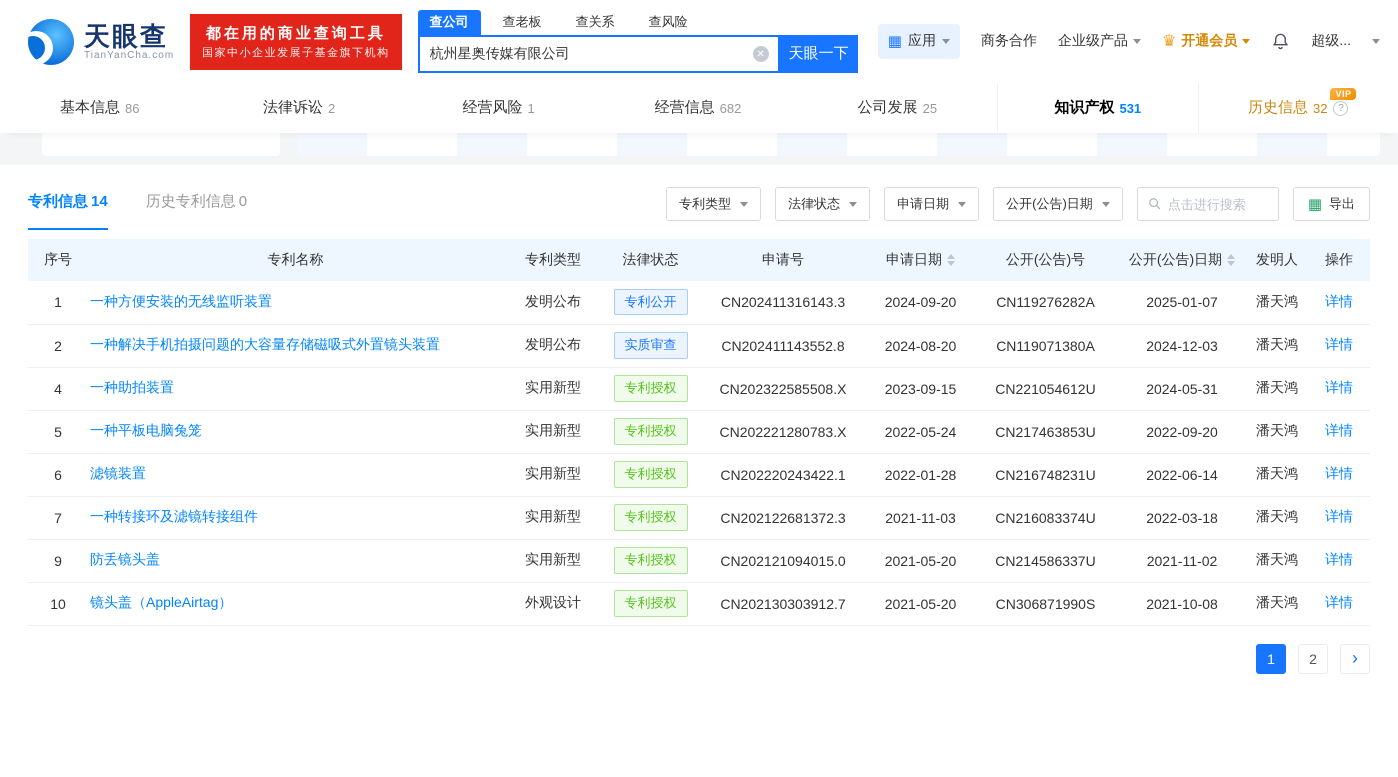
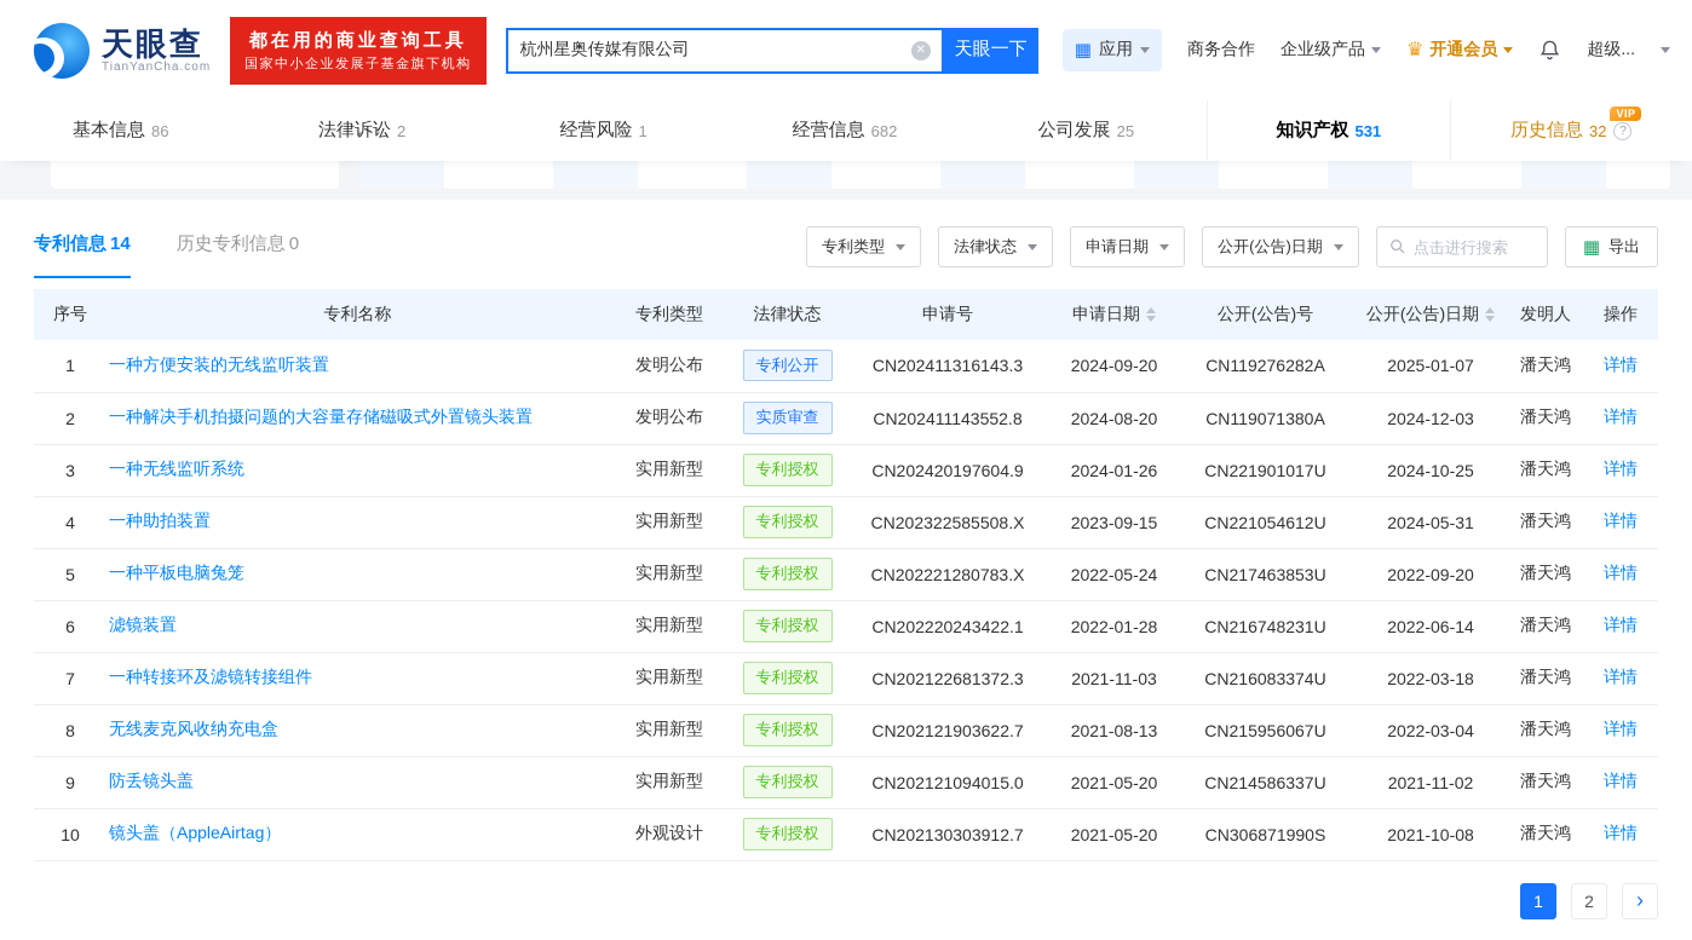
  天眼查
  TianYanCha.com
  都在用的商业查询工具
  国家中小企业发展子基金旗下机构
- 查公司
- 查老板
- 查关系
- 查风险
  杭州星奥传媒有限公司
  ✕
  天眼一下
  ▦
  应用
  商务合作
  企业级产品
  ♛
  开通会员
  超级...
  基本信息
  86
  法律诉讼
  2
  经营风险
  1
  经营信息
  682
  公司发展
  25
  知识产权
  531
  历史信息
  32
  VIP
  ?
  专利信息 14
  历史专利信息 0
  专利类型
  法律状态
  申请日期
  公开(公告)日期
  点击进行搜索
  ▦
  导出
  序号	专利名称	专利类型	法律状态	申请号	申请日期	公开(公告)号	公开(公告)日期	发明人	操作
  1	一种方便安装的无线监听装置	发明公布	专利公开	CN202411316143.3	2024-09-20	CN119276282A	2025-01-07	潘天鸿	详情
  2	一种解决手机拍摄问题的大容量存储磁吸式外置镜头装置	发明公布	实质审查	CN202411143552.8	2024-08-20	CN119071380A	2024-12-03	潘天鸿	详情
+ 3	一种无线监听系统	实用新型	专利授权	CN202420197604.9	2024-01-26	CN221901017U	2024-10-25	潘天鸿	详情
  4	一种助拍装置	实用新型	专利授权	CN202322585508.X	2023-09-15	CN221054612U	2024-05-31	潘天鸿	详情
  5	一种平板电脑兔笼	实用新型	专利授权	CN202221280783.X	2022-05-24	CN217463853U	2022-09-20	潘天鸿	详情
  6	滤镜装置	实用新型	专利授权	CN202220243422.1	2022-01-28	CN216748231U	2022-06-14	潘天鸿	详情
  7	一种转接环及滤镜转接组件	实用新型	专利授权	CN202122681372.3	2021-11-03	CN216083374U	2022-03-18	潘天鸿	详情
+ 8	无线麦克风收纳充电盒	实用新型	专利授权	CN202121903622.7	2021-08-13	CN215956067U	2022-03-04	潘天鸿	详情
  9	防丢镜头盖	实用新型	专利授权	CN202121094015.0	2021-05-20	CN214586337U	2021-11-02	潘天鸿	详情
  10	镜头盖（AppleAirtag）	外观设计	专利授权	CN202130303912.7	2021-05-20	CN306871990S	2021-10-08	潘天鸿	详情
  1
  2
  ›
